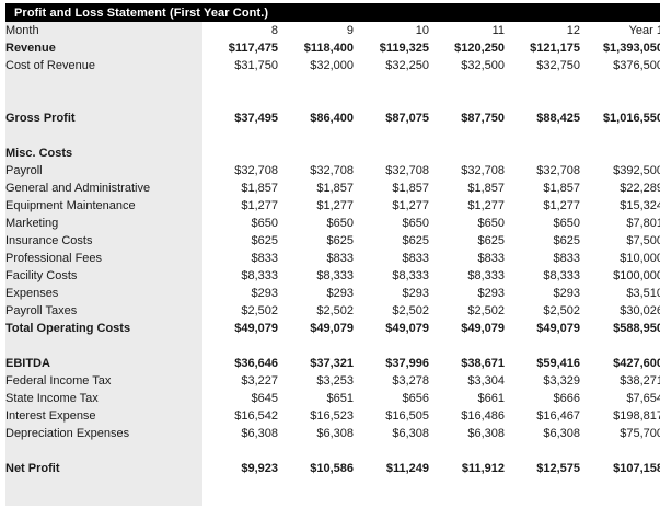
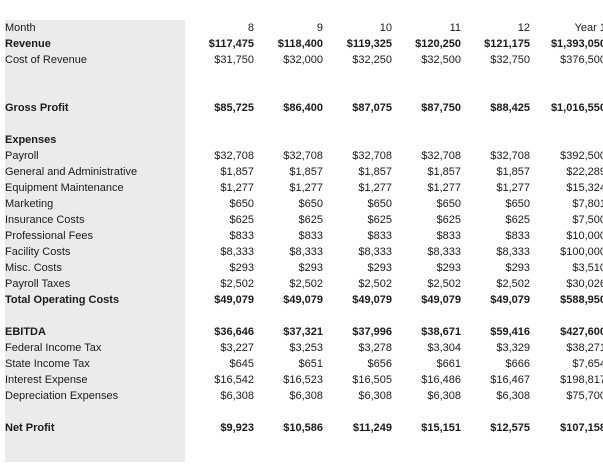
- Profit and Loss Statement (First Year Cont.)
  Month	8	9	10	11	12	Year
  Revenue	$117,475	$118,400	$119,325	$120,250	$121,175	$1,393,05
  Cost of Revenue	$31,750	$32,000	$32,250	$32,500	$32,750	$376,50
- Gross Profit	$37,495	$86,400	$87,075	$87,750	$88,425	$1,016,55
+ Gross Profit	$85,725	$86,400	$87,075	$87,750	$88,425	$1,016,55
- Misc. Costs
+ Expenses
  Payroll	$32,708	$32,708	$32,708	$32,708	$32,708	$392,50
  General and Administrative	$1,857	$1,857	$1,857	$1,857	$1,857	$22,28
  Equipment Maintenance	$1,277	$1,277	$1,277	$1,277	$1,277	$15,32
  Marketing	$650	$650	$650	$650	$650	$7,80
  Insurance Costs	$625	$625	$625	$625	$625	$7,50
  Professional Fees	$833	$833	$833	$833	$833	$10,00
  Facility Costs	$8,333	$8,333	$8,333	$8,333	$8,333	$100,00
- Expenses	$293	$293	$293	$293	$293	$3,51
+ Misc. Costs	$293	$293	$293	$293	$293	$3,51
  Payroll Taxes	$2,502	$2,502	$2,502	$2,502	$2,502	$30,02
  Total Operating Costs	$49,079	$49,079	$49,079	$49,079	$49,079	$588,95
  EBITDA	$36,646	$37,321	$37,996	$38,671	$59,416	$427,60
  Federal Income Tax	$3,227	$3,253	$3,278	$3,304	$3,329	$38,27
  State Income Tax	$645	$651	$656	$661	$666	$7,65
  Interest Expense	$16,542	$16,523	$16,505	$16,486	$16,467	$198,81
  Depreciation Expenses	$6,308	$6,308	$6,308	$6,308	$6,308	$75,70
- Net Profit	$9,923	$10,586	$11,249	$11,912	$12,575	$107,15
+ Net Profit	$9,923	$10,586	$11,249	$15,151	$12,575	$107,15
